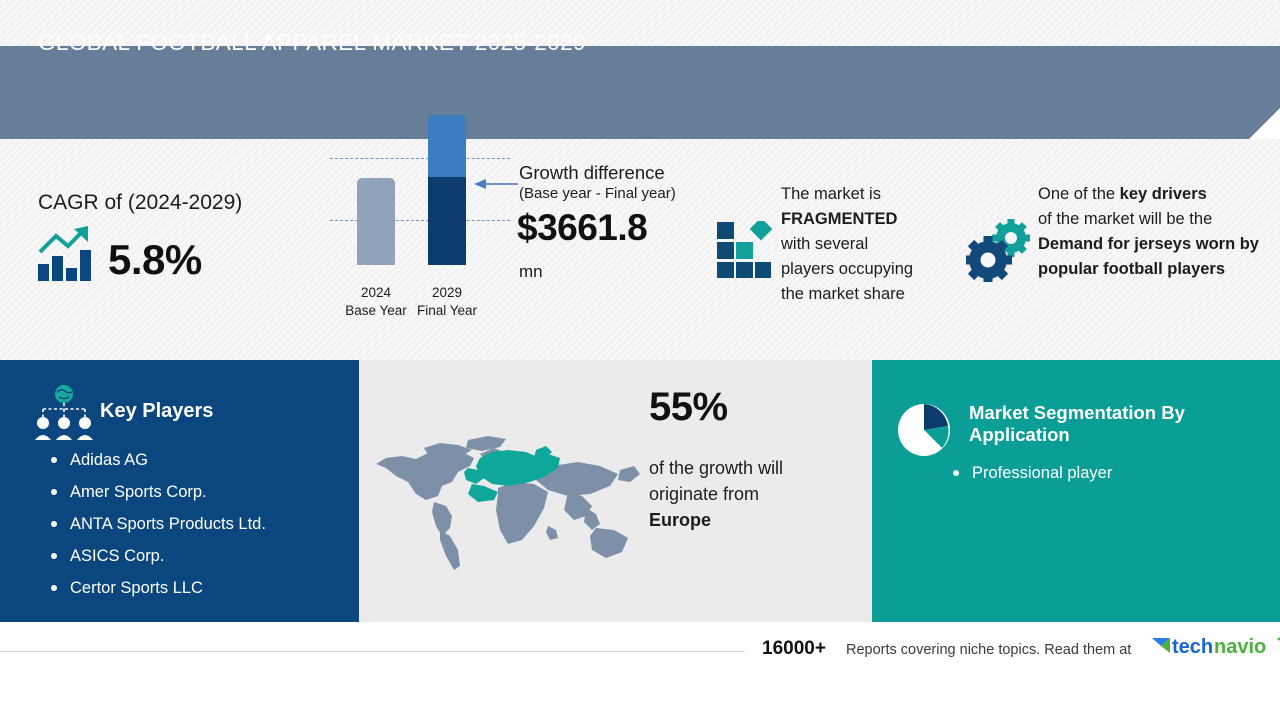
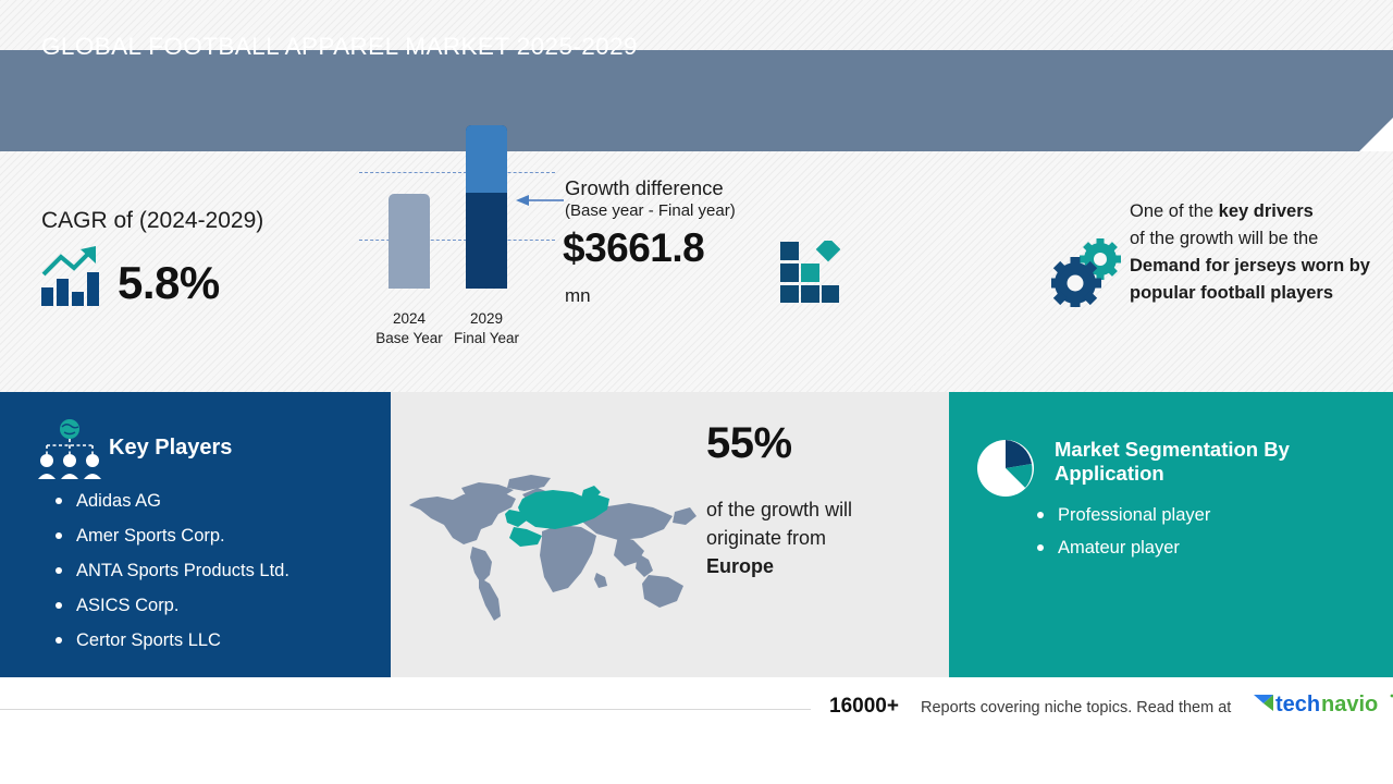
  GLOBAL FOOTBALL APPAREL MARKET 2025-2029
  CAGR of (2024-2029)
  5.8%
  2024
  Base Year
  2029
  Final Year
  Growth difference
  (Base year - Final year)
  $3661.8
  mn
- The market is
- FRAGMENTED
- with several
- players occupying
- the market share
  One of the key drivers
- of the market will be the Demand for jerseys worn by popular football players
+ of the growth will be the Demand for jerseys worn by popular football players
  Key Players
  Adidas AG
  Amer Sports Corp.
  ANTA Sports Products Ltd.
  ASICS Corp.
  Certor Sports LLC
  55%
  of the growth will
  originate from
  Europe
  Market Segmentation By Application
  Professional player
+ Amateur player
  16000+
  Reports covering niche topics. Read them at
  tech
  navio
